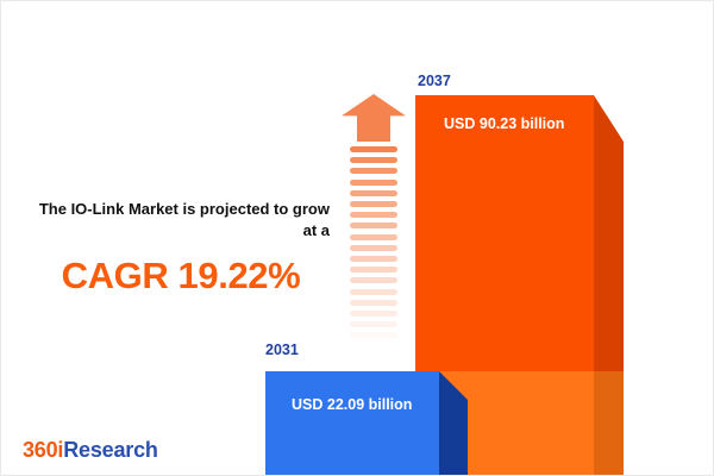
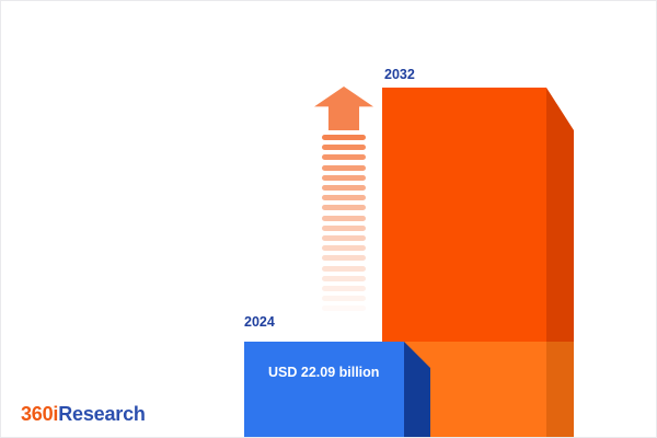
- 2037
+ 2032
- USD 90.23 billion
- 2031
+ 2024
  USD 22.09 billion
- The IO-Link Market is projected to grow at a
- CAGR 19.22%
  360iResearch
